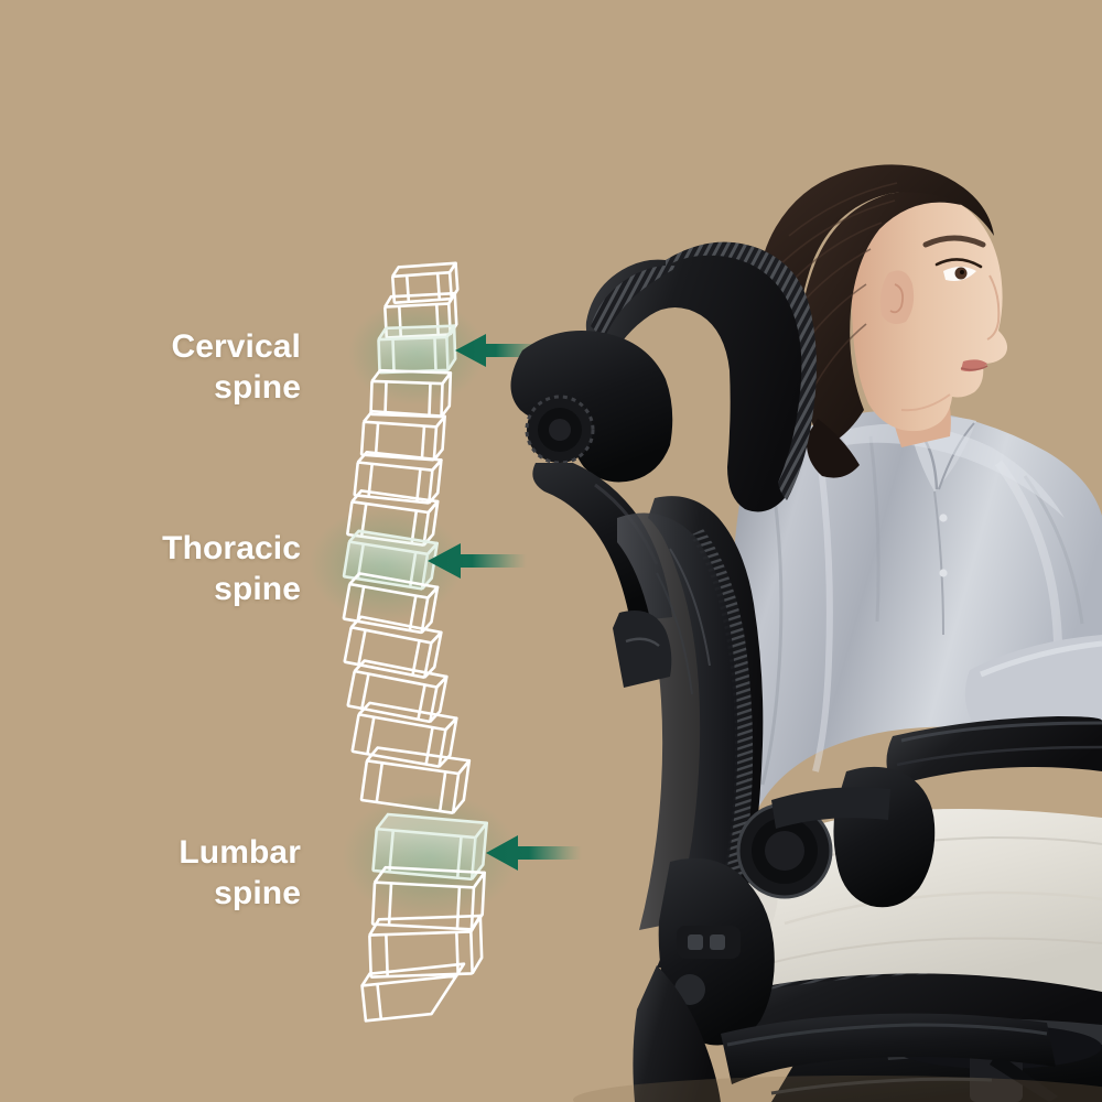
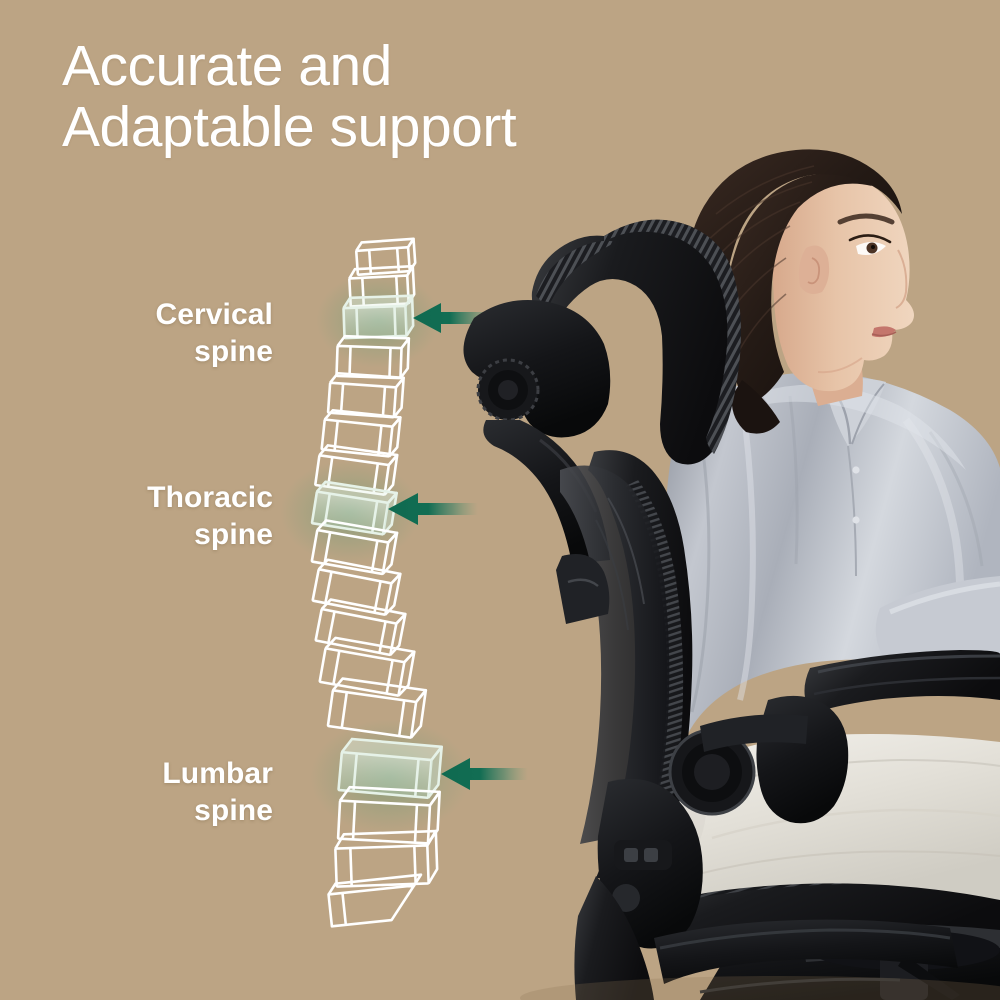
+ Accurate and
+ Adaptable support
  Cervical
  spine
  Thoracic
  spine
  Lumbar
  spine
